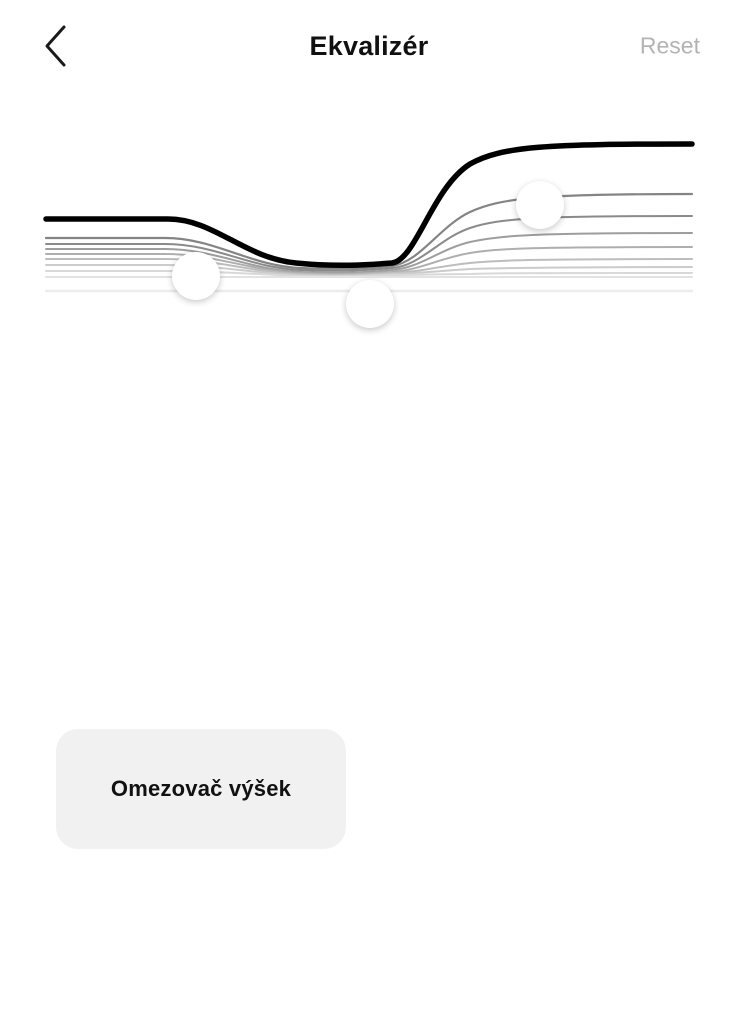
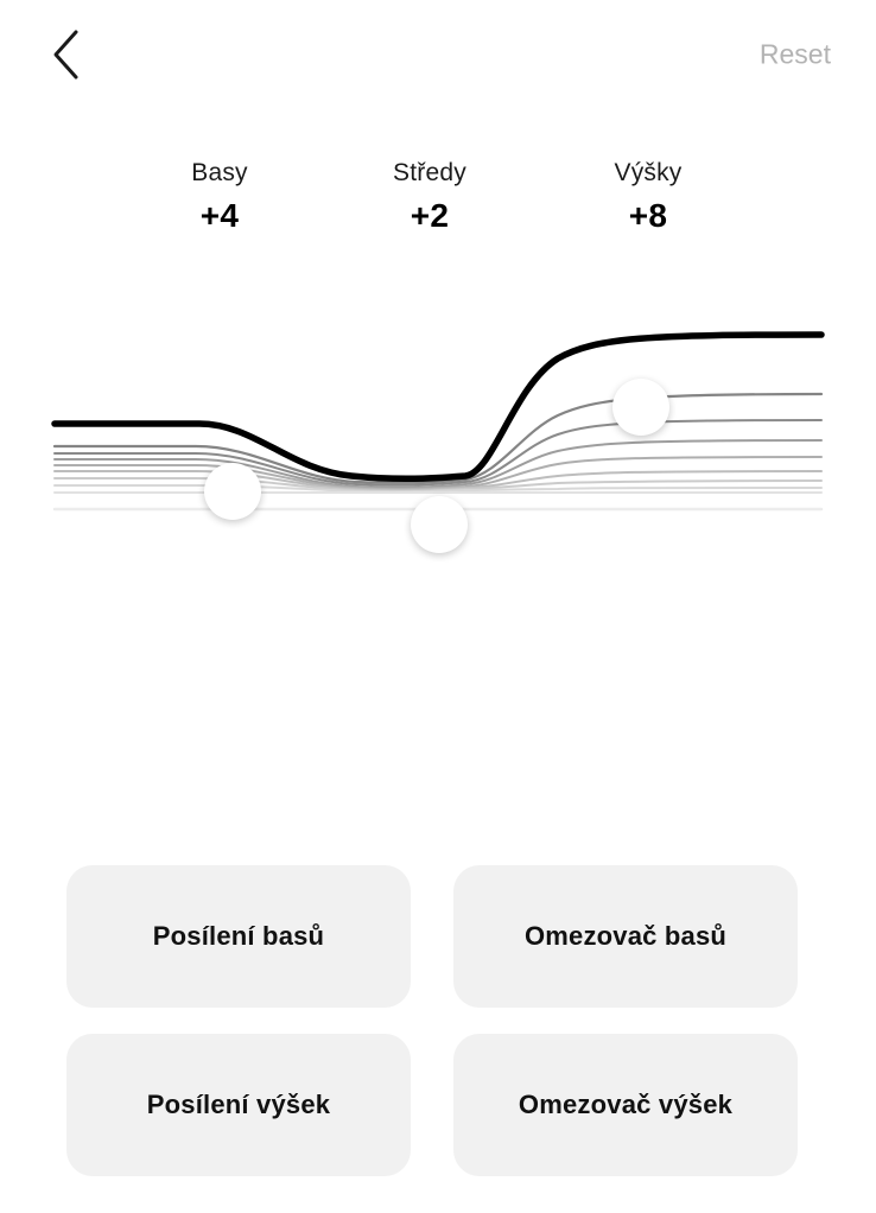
- Ekvalizér
  Reset
+ Basy
+ +4
+ Středy
+ +2
+ Výšky
+ +8
+ Posílení basů
+ Omezovač basů
+ Posílení výšek
  Omezovač výšek
